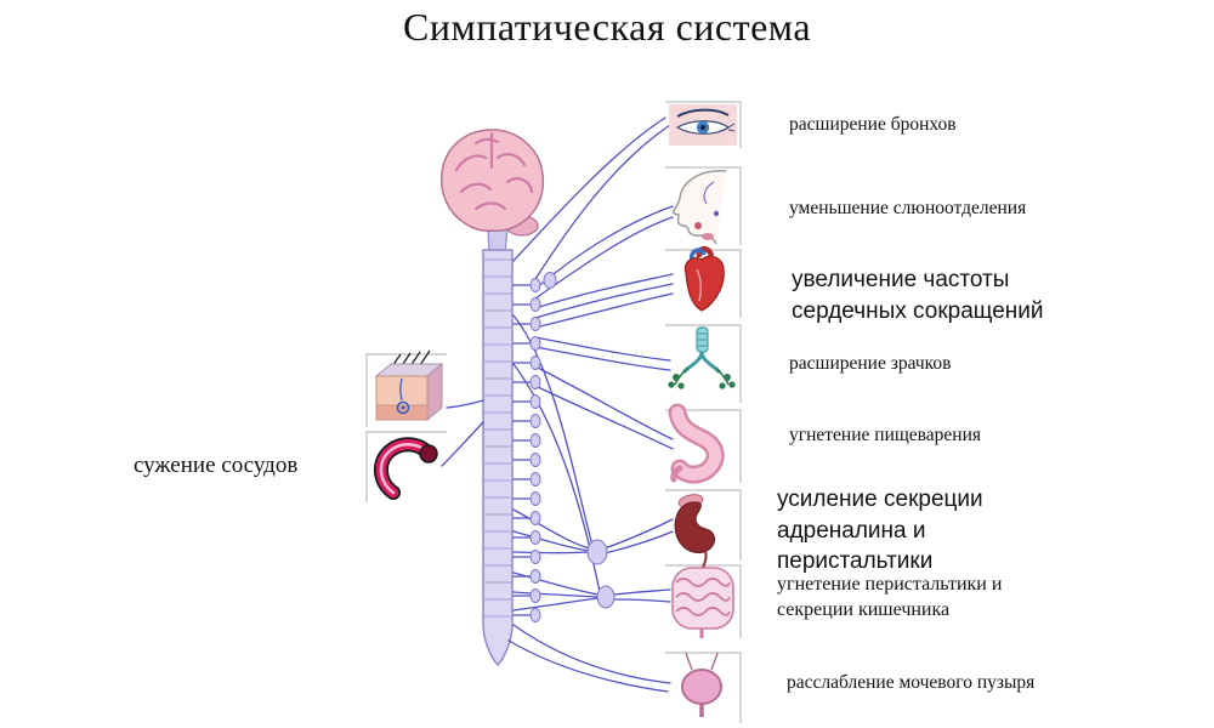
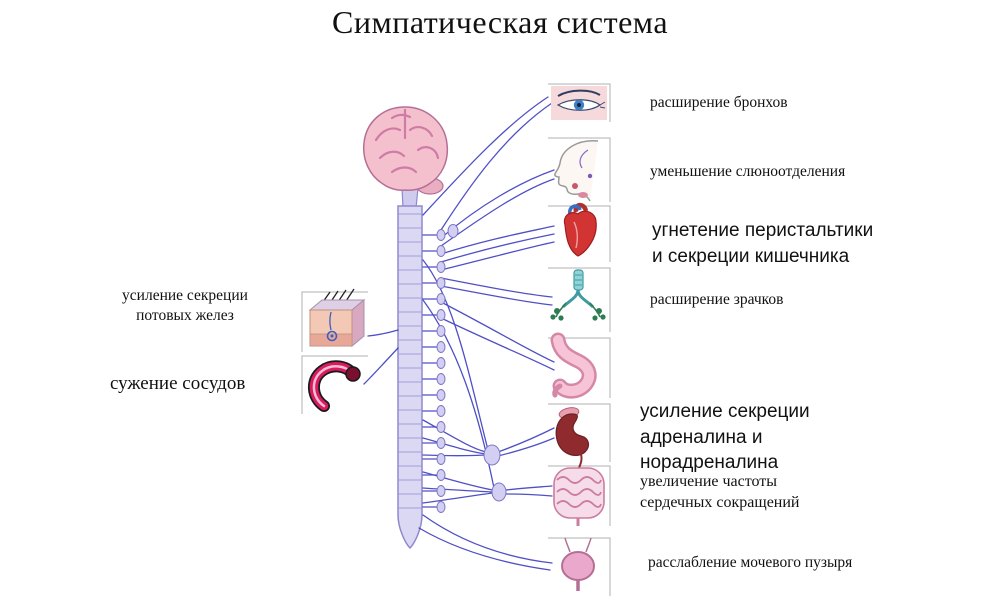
  Симпатическая система
+ усиление секреции потовых желез
  сужение сосудов
  расширение бронхов
  уменьшение слюноотделения
- увеличение частоты сердечных сокращений
+ угнетение перистальтики и секреции кишечника
  расширение зрачков
- угнетение пищеварения
- усиление секреции адреналина и перистальтики
+ усиление секреции адреналина и норадреналина
- угнетение перистальтики и секреции кишечника
+ увеличение частоты сердечных сокращений
  расслабление мочевого пузыря
